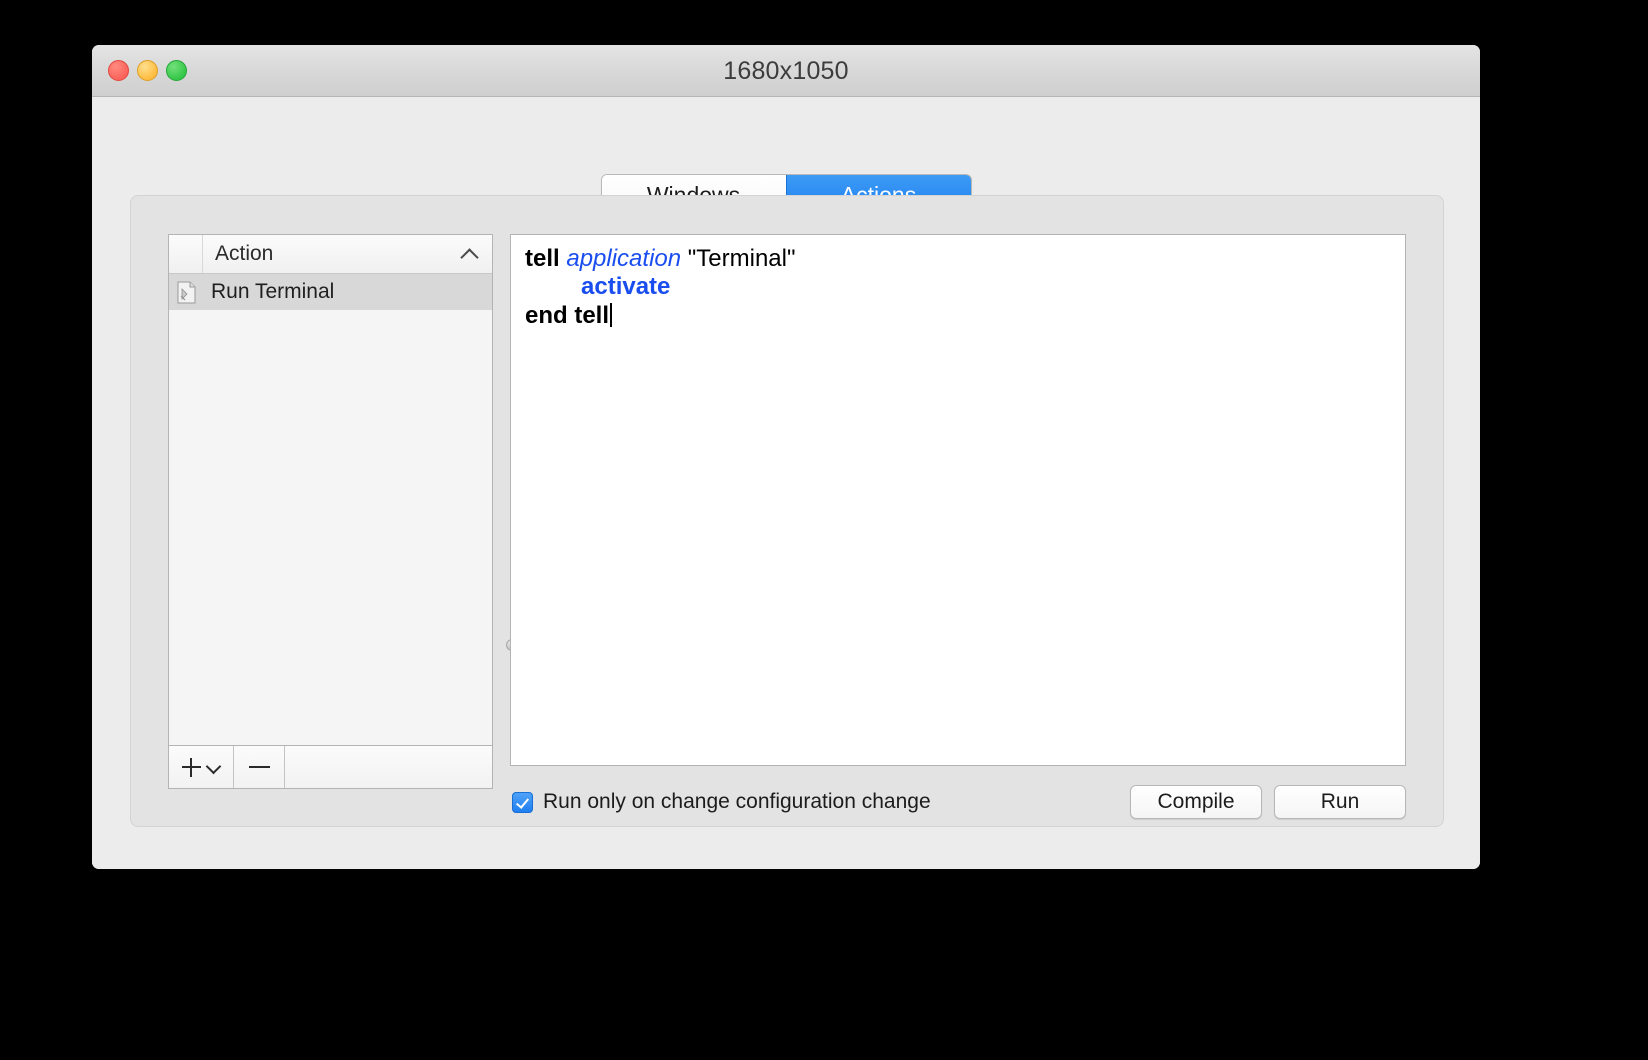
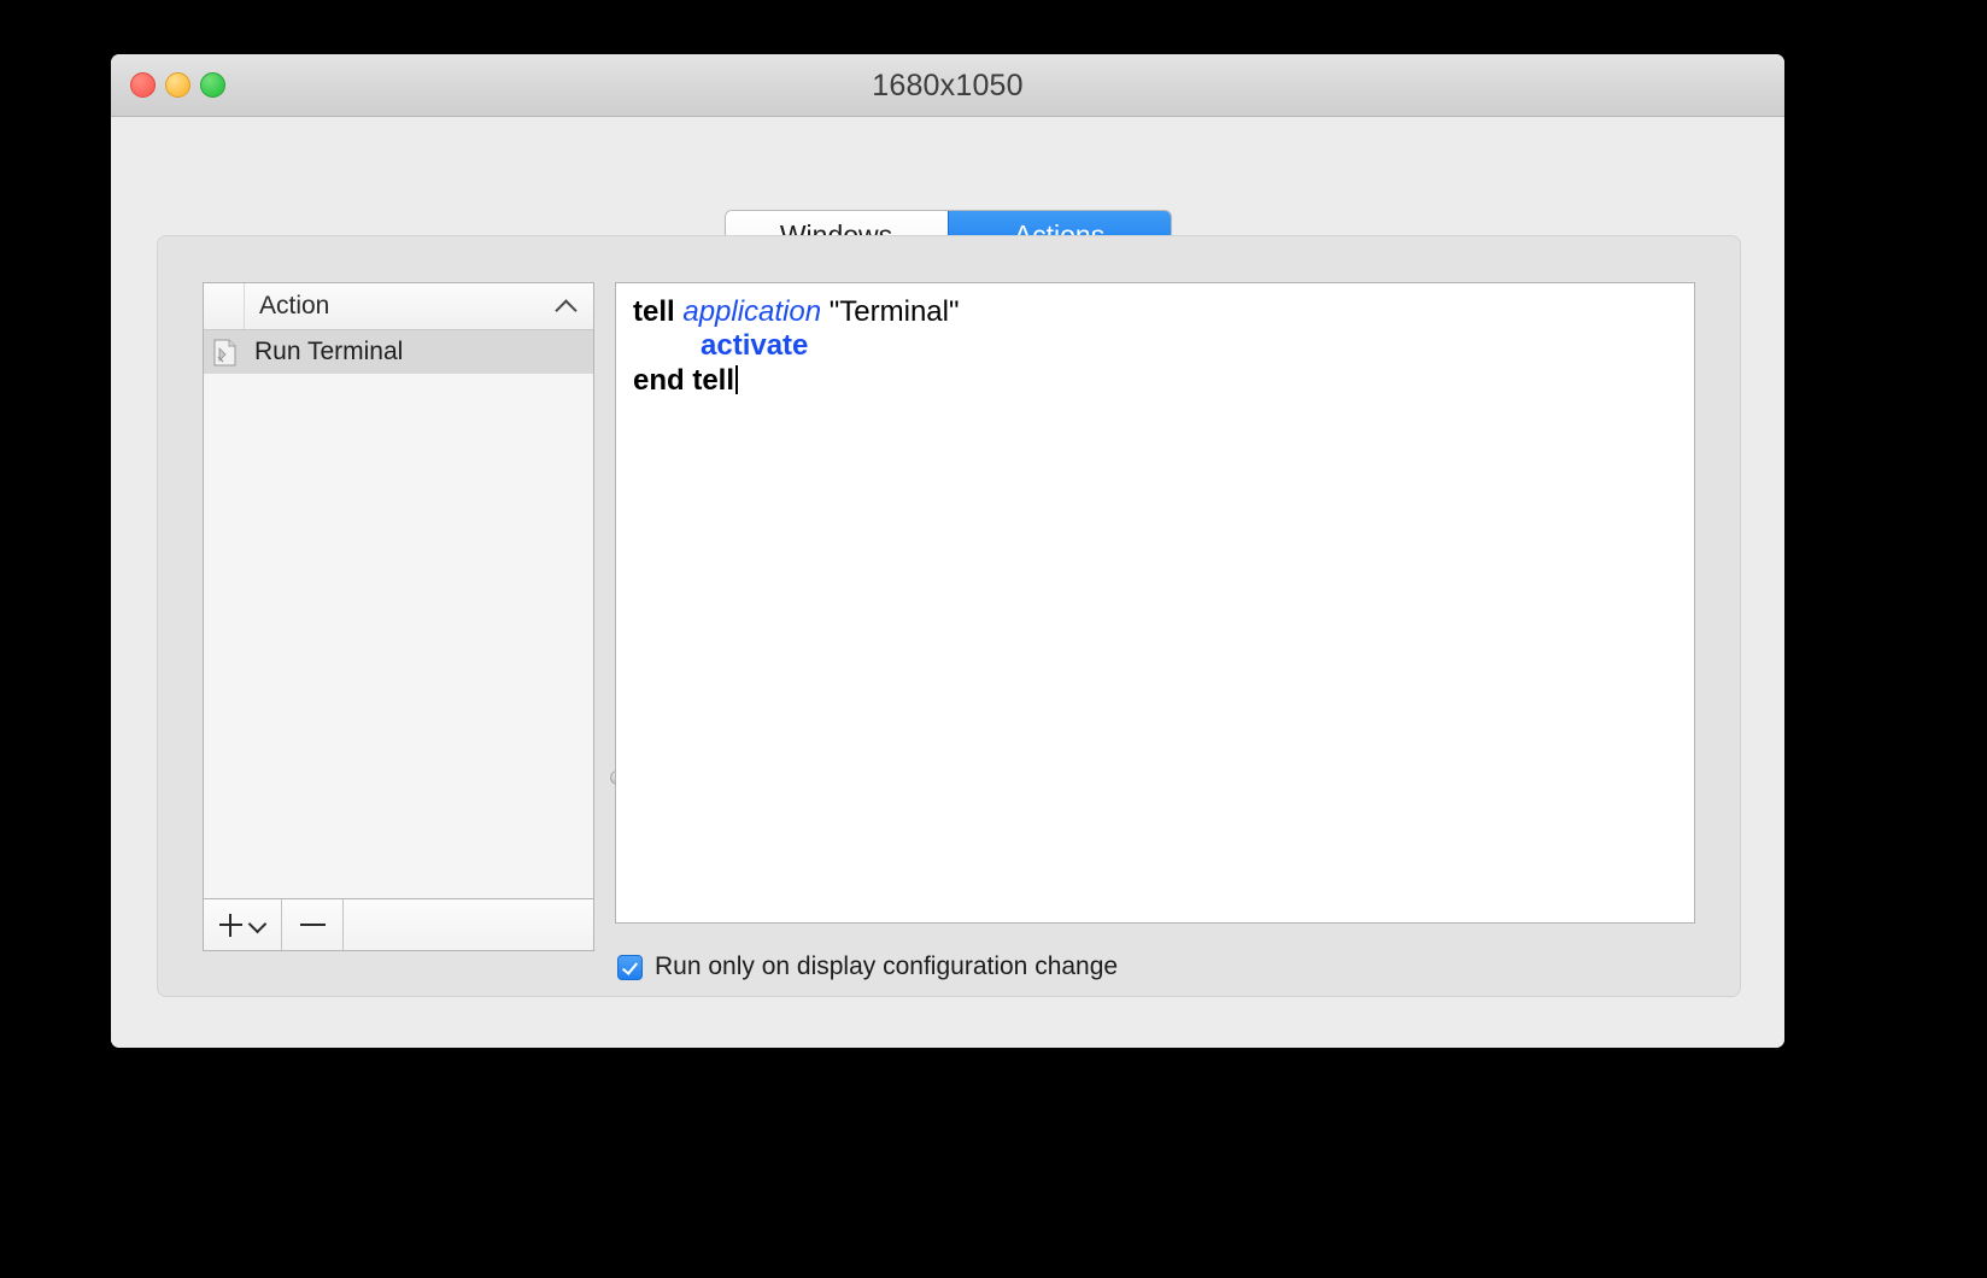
  1680x1050
  Action
  Run Terminal
  tell application "Terminal" activate end tell
- Run only on change configuration change
+ Run only on display configuration change
- Compile
- Run
